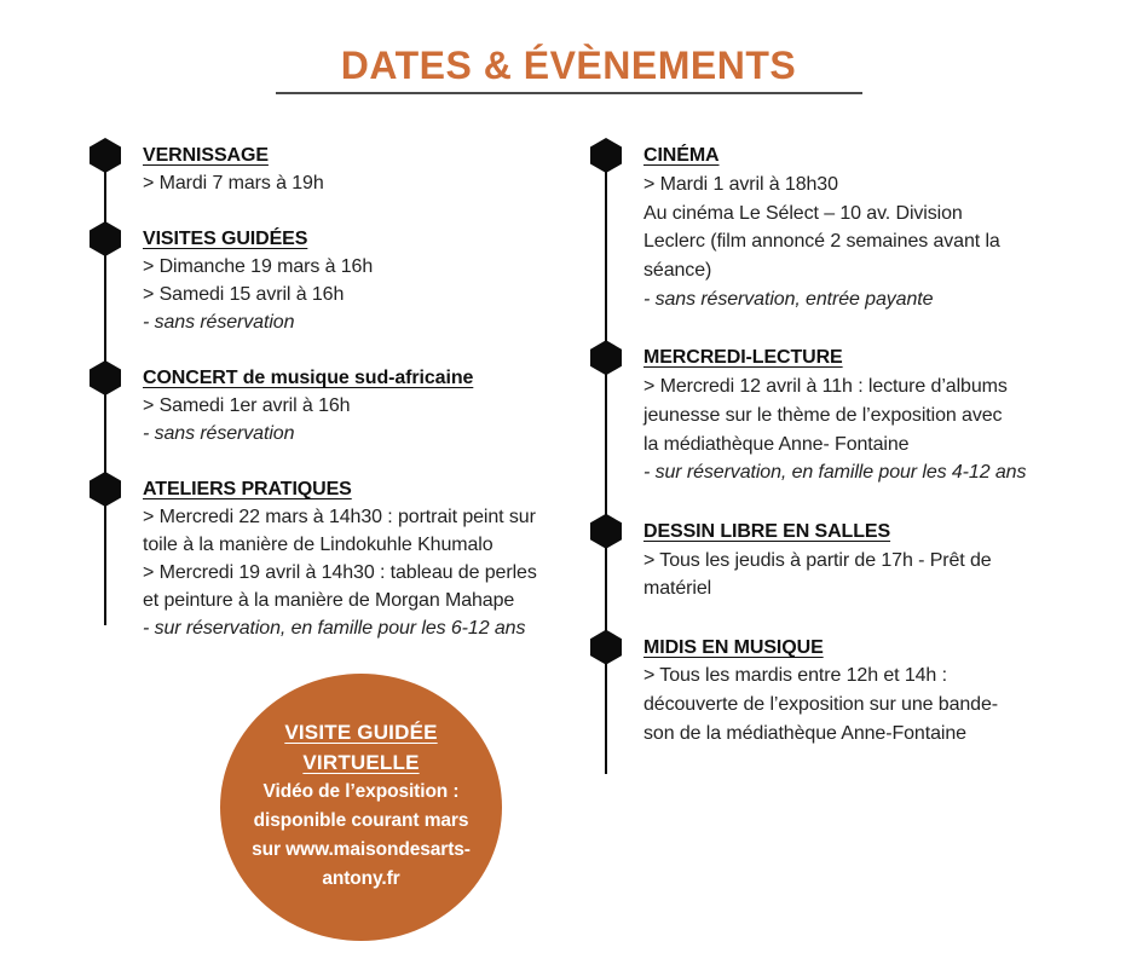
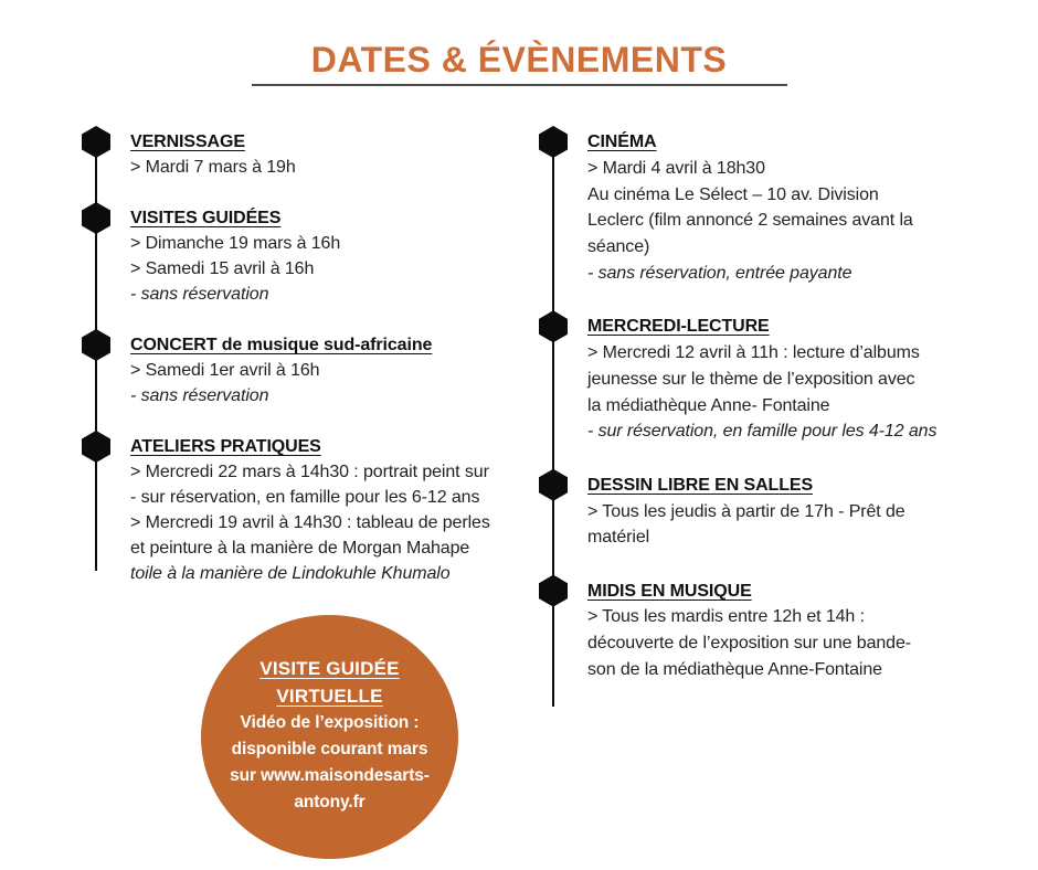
  DATES & ÉVÈNEMENTS
  VERNISSAGE
  > Mardi 7 mars à 19h
  VISITES GUIDÉES
  > Dimanche 19 mars à 16h
  > Samedi 15 avril à 16h
  - sans réservation
  CONCERT de musique sud-africaine
  > Samedi 1er avril à 16h
  - sans réservation
  ATELIERS PRATIQUES
  > Mercredi 22 mars à 14h30 : portrait peint sur
- toile à la manière de Lindokuhle Khumalo
+ - sur réservation, en famille pour les 6-12 ans
  > Mercredi 19 avril à 14h30 : tableau de perles
  et peinture à la manière de Morgan Mahape
- - sur réservation, en famille pour les 6-12 ans
+ toile à la manière de Lindokuhle Khumalo
  CINÉMA
- > Mardi 1 avril à 18h30
+ > Mardi 4 avril à 18h30
  Au cinéma Le Sélect – 10 av. Division
  Leclerc (film annoncé 2 semaines avant la
  séance)
  - sans réservation, entrée payante
  MERCREDI-LECTURE
  > Mercredi 12 avril à 11h : lecture d’albums
  jeunesse sur le thème de l’exposition avec
  la médiathèque Anne- Fontaine
  - sur réservation, en famille pour les 4-12 ans
  DESSIN LIBRE EN SALLES
  > Tous les jeudis à partir de 17h - Prêt de
  matériel
  MIDIS EN MUSIQUE
  > Tous les mardis entre 12h et 14h :
  découverte de l’exposition sur une bande-
  son de la médiathèque Anne-Fontaine
  VISITE GUIDÉE
  VIRTUELLE
  Vidéo de l’exposition :
  disponible courant mars
  sur www.maisondesarts-
  antony.fr
